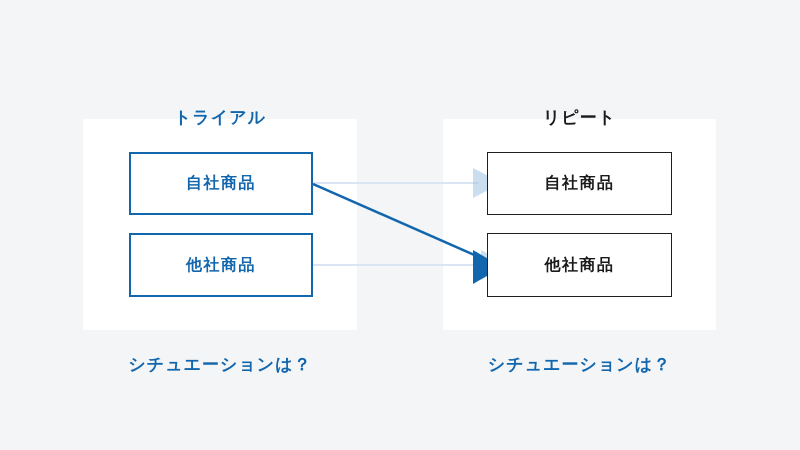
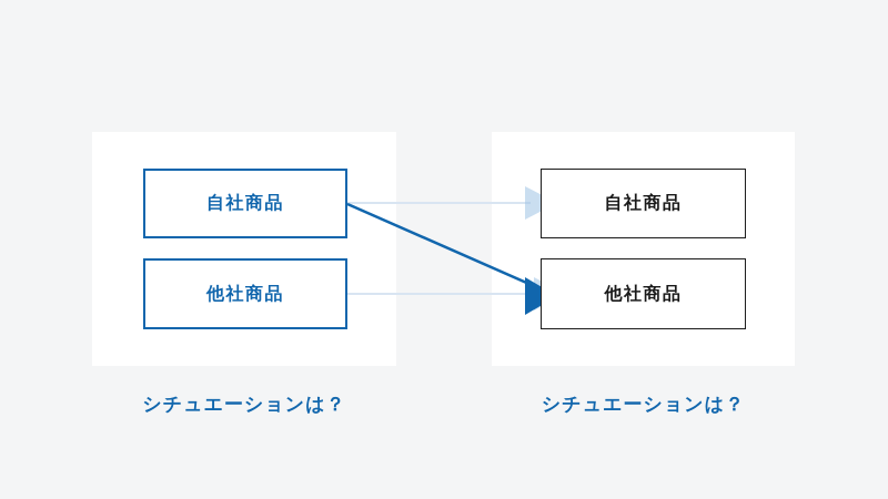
- トライアル
- リピート
  自社商品
  他社商品
  自社商品
  他社商品
  シチュエーションは？
  シチュエーションは？
